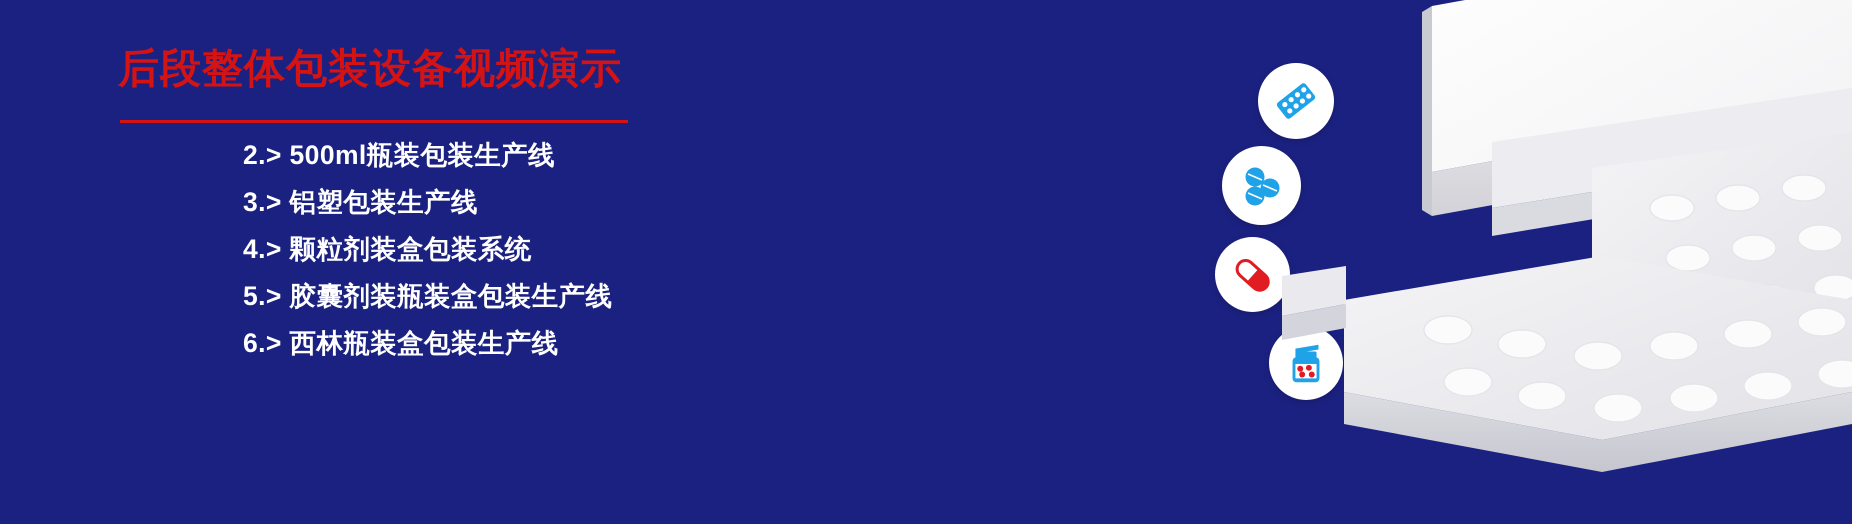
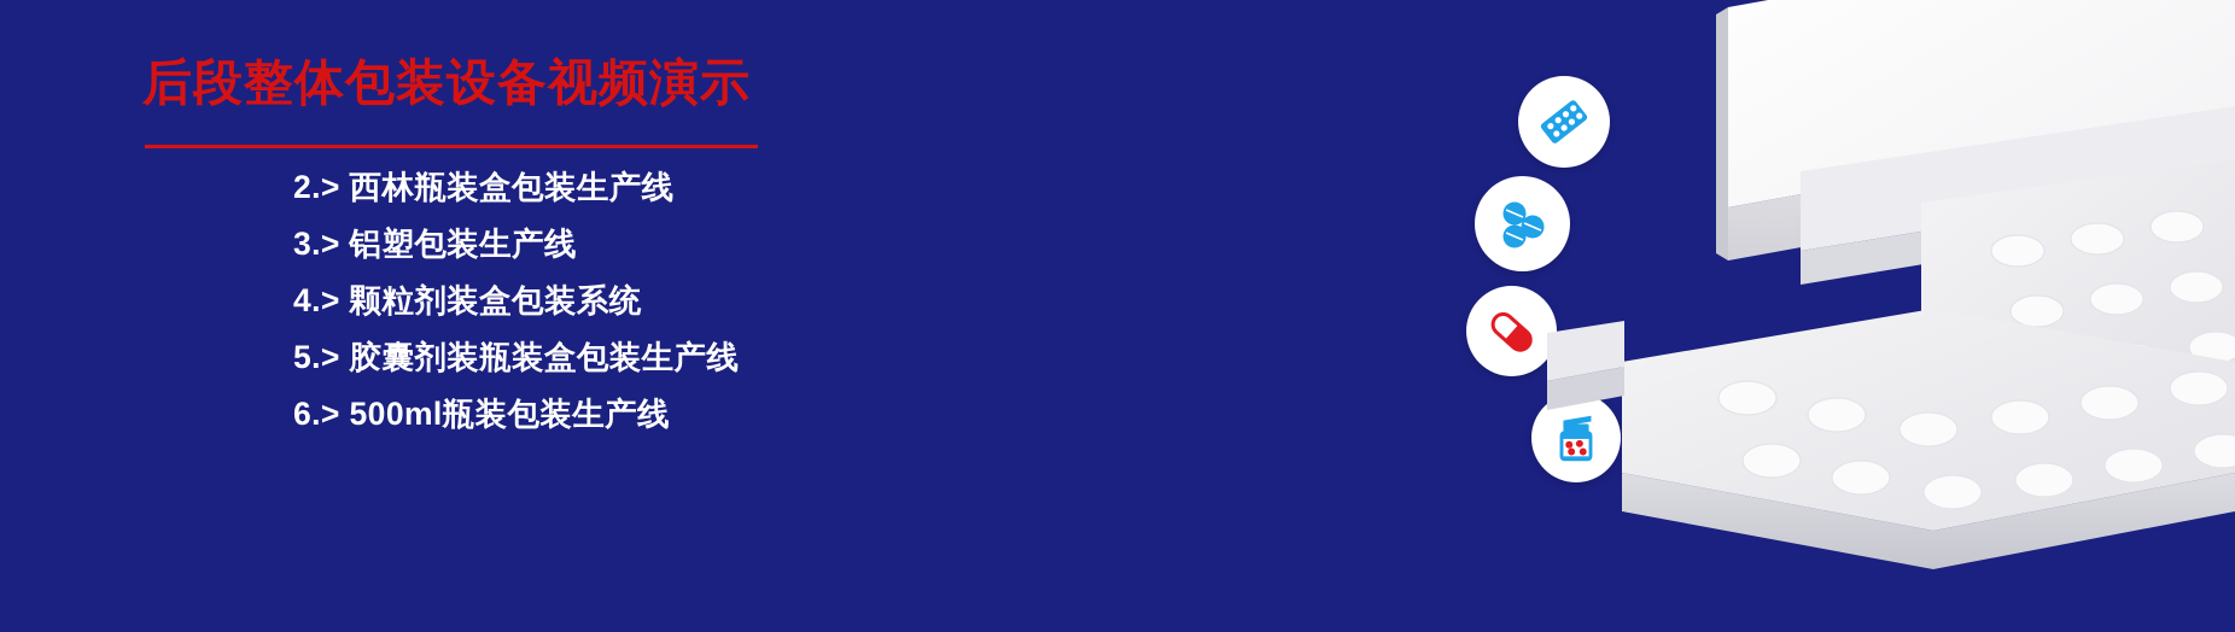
  后段整体包装设备视频演示
- 2.> 500ml瓶装包装生产线
+ 2.> 西林瓶装盒包装生产线
  3.> 铝塑包装生产线
  4.> 颗粒剂装盒包装系统
  5.> 胶囊剂装瓶装盒包装生产线
- 6.> 西林瓶装盒包装生产线
+ 6.> 500ml瓶装包装生产线
